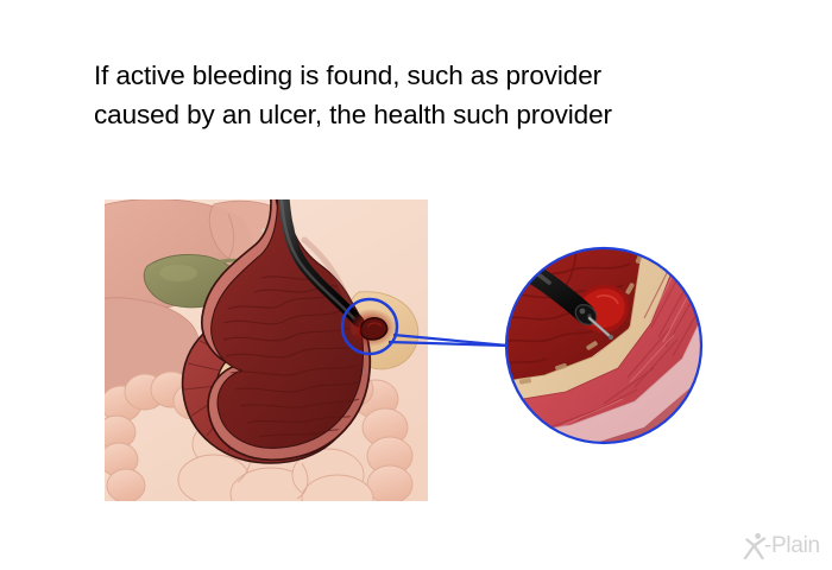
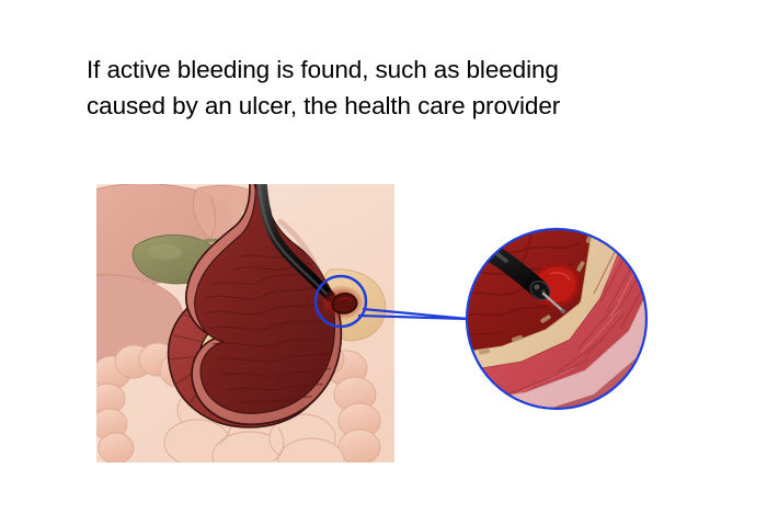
- If active bleeding is found, such as provider
+ If active bleeding is found, such as bleeding
- caused by an ulcer, the health such provider
+ caused by an ulcer, the health care provider
- -Plain
